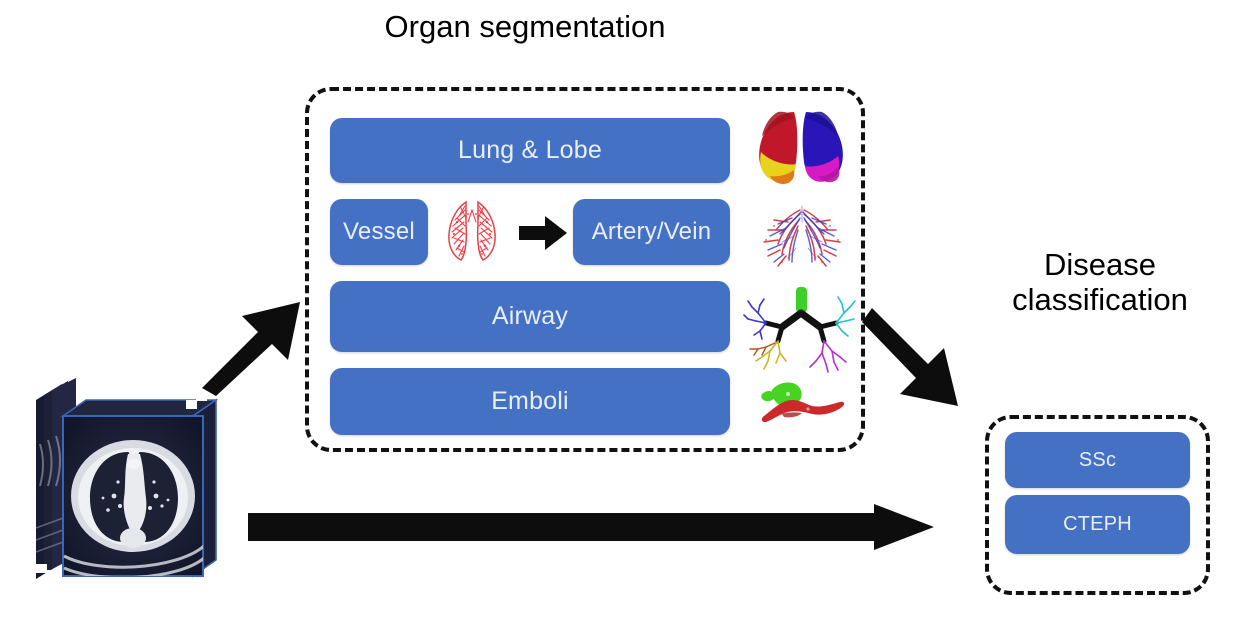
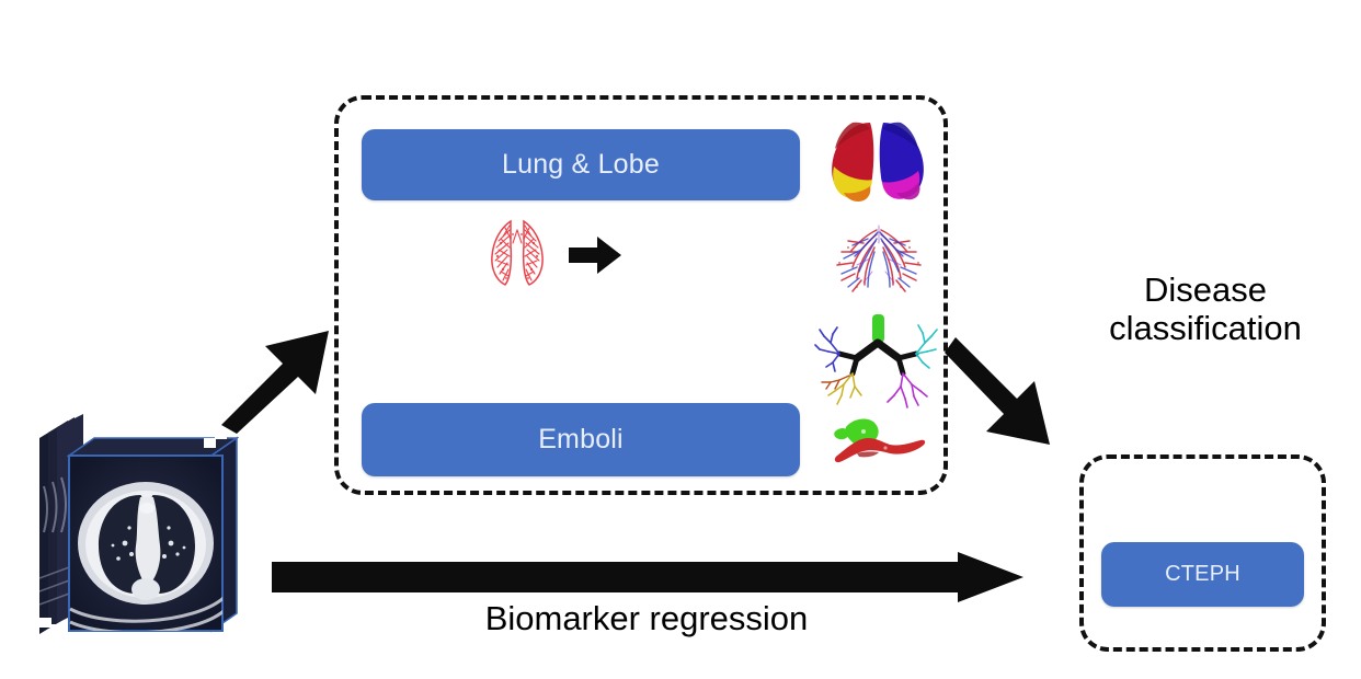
- Organ segmentation
  Lung & Lobe
- Vessel
- Artery/Vein
- Airway
  Emboli
  Disease
  classification
- SSc
  CTEPH
+ Biomarker regression
